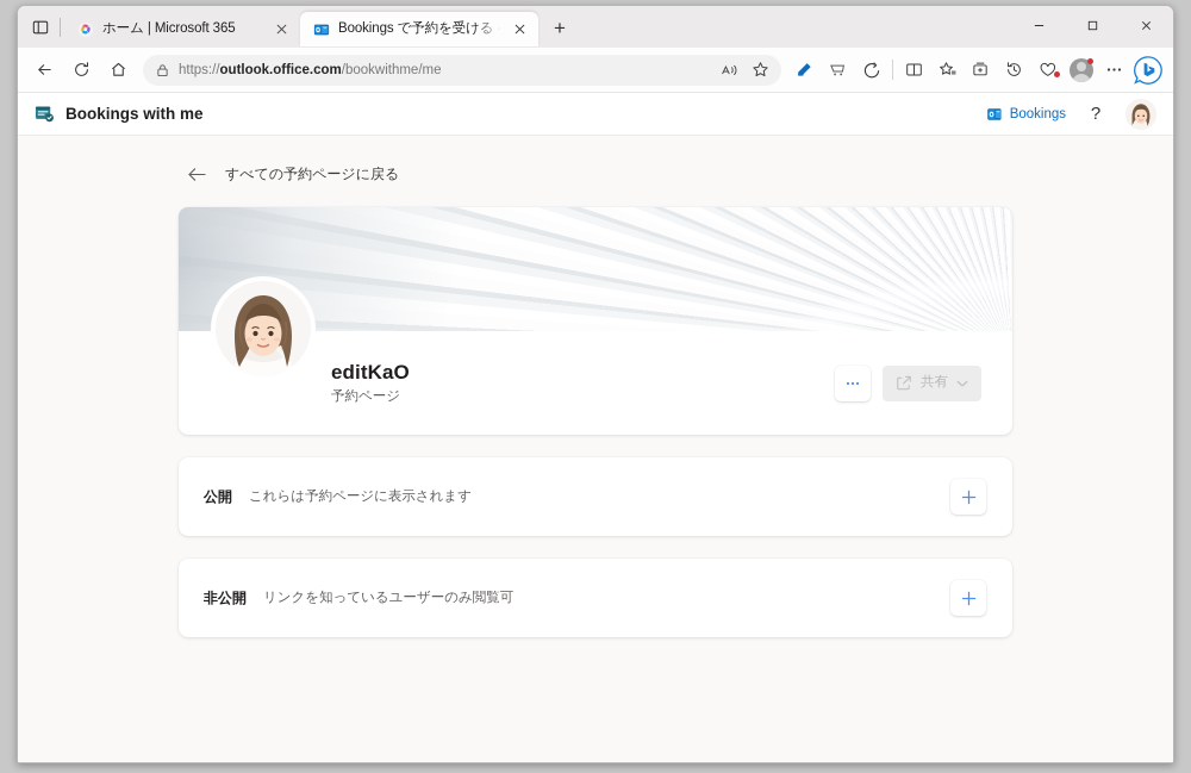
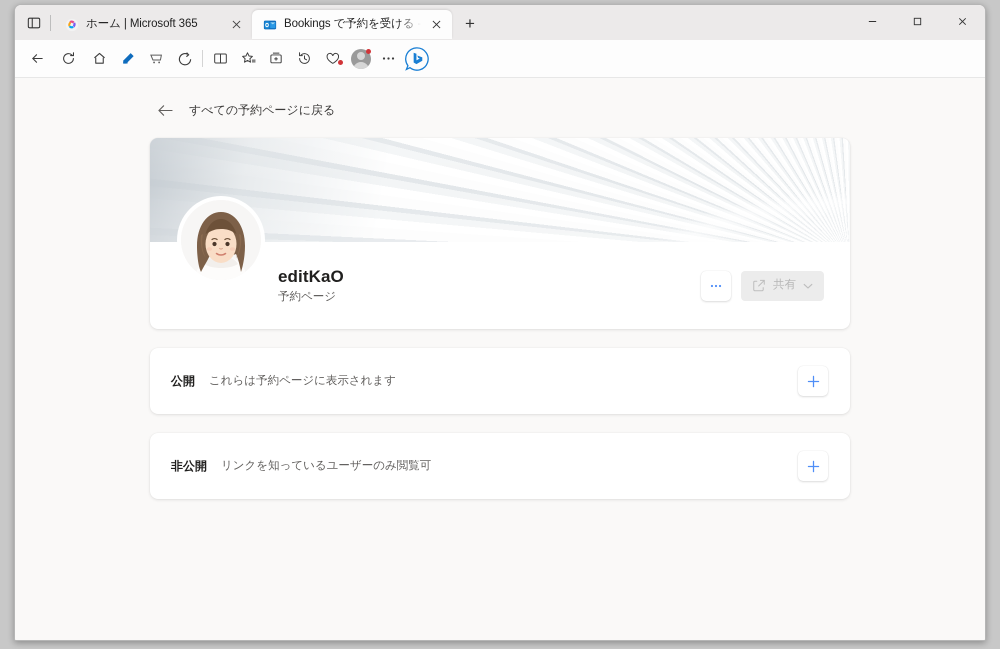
  ホーム | Microsoft 365
  +
- https://outlook.office.com/bookwithme/me
- Bookings with me
- Bookings
- ?
  すべての予約ページに戻る
  editKaO
  予約ページ
  共有
  公開
  これらは予約ページに表示されます
  非公開
  リンクを知っているユーザーのみ閲覧可
